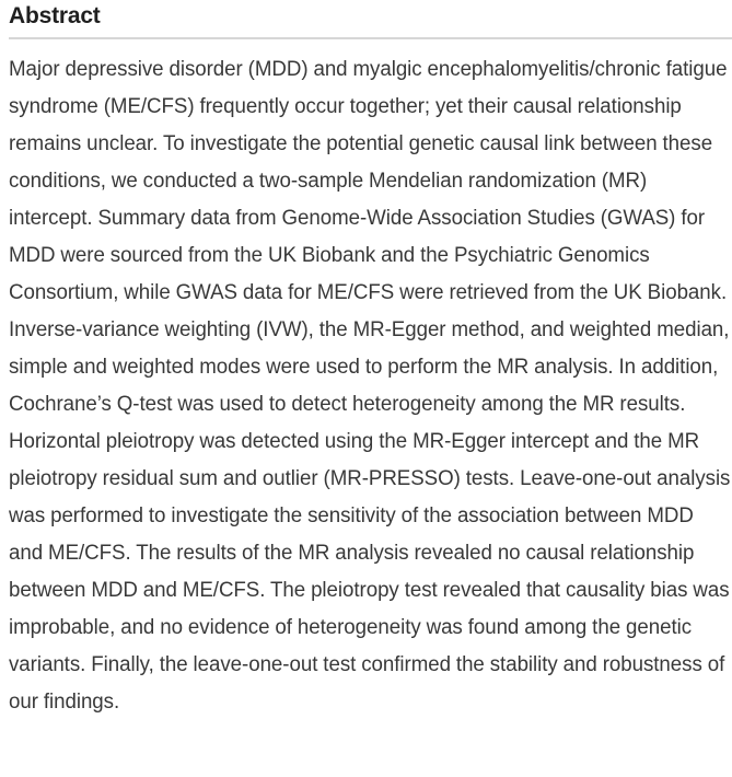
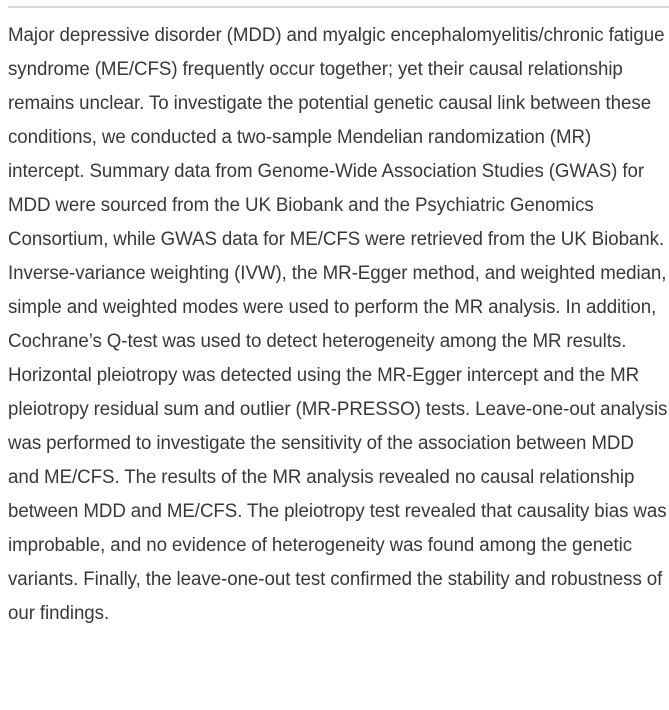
- Abstract
  Major depressive disorder (MDD) and myalgic encephalomyelitis/chronic fatigue syndrome (ME/CFS) frequently occur together; yet their causal relationship remains unclear. To investigate the potential genetic causal link between these conditions, we conducted a two-sample Mendelian randomization (MR) intercept. Summary data from Genome-Wide Association Studies (GWAS) for MDD were sourced from the UK Biobank and the Psychiatric Genomics Consortium, while GWAS data for ME/CFS were retrieved from the UK Biobank. Inverse-variance weighting (IVW), the MR-Egger method, and weighted median, simple and weighted modes were used to perform the MR analysis. In addition, Cochrane’s Q-test was used to detect heterogeneity among the MR results. Horizontal pleiotropy was detected using the MR-Egger intercept and the MR pleiotropy residual sum and outlier (MR-PRESSO) tests. Leave-one-out analysis was performed to investigate the sensitivity of the association between MDD and ME/CFS. The results of the MR analysis revealed no causal relationship between MDD and ME/CFS. The pleiotropy test revealed that causality bias was improbable, and no evidence of heterogeneity was found among the genetic variants. Finally, the leave-one-out test confirmed the stability and robustness of our findings.
